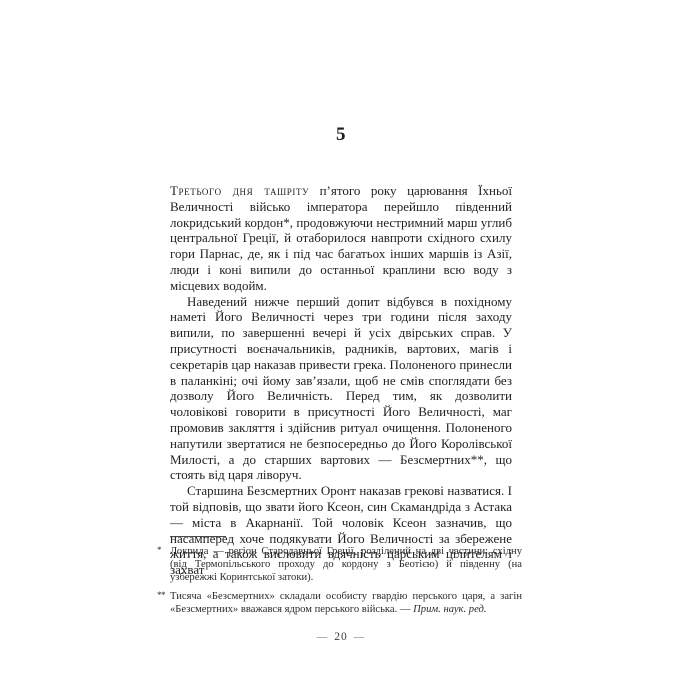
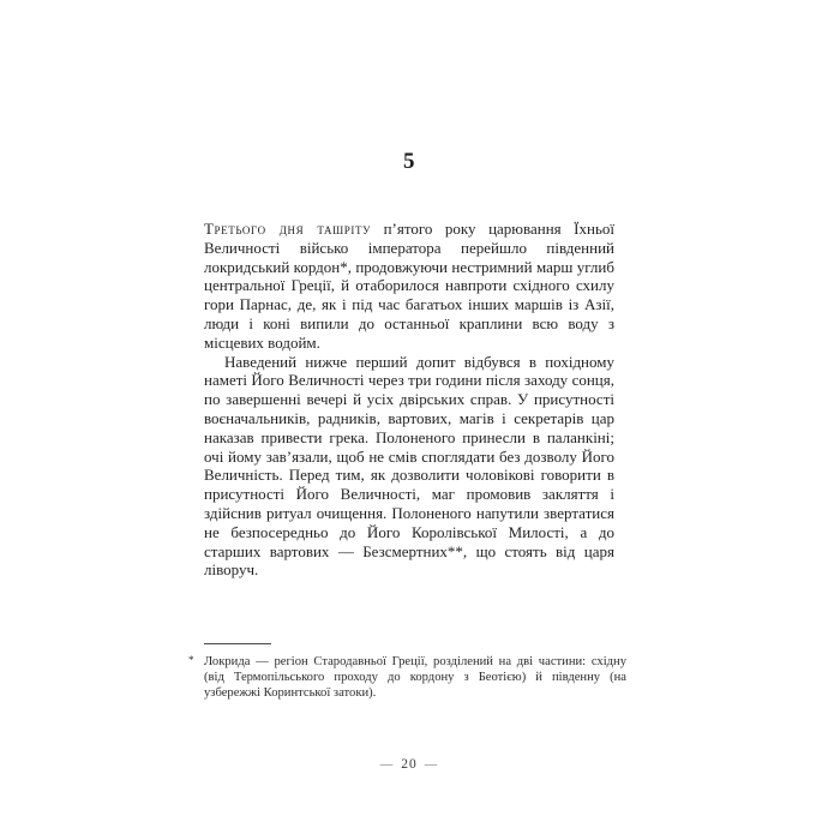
  5
  Третього дня ташріту п’ятого року царювання Їхньої Величності військо імператора перейшло південний локридський кордон*, продовжуючи нестримний марш углиб центральної Греції, й отаборилося навпроти східного схилу гори Парнас, де, як і під час багатьох інших маршів із Азії, люди і коні випили до останньої краплини всю воду з місцевих водойм.
- Наведений нижче перший допит відбувся в похідному наметі Його Величності через три години після заходу випили, по завершенні вечері й усіх двірських справ. У присутності воєначальників, радників, вартових, магів і секретарів цар наказав привести грека. Полоненого принесли в паланкіні; очі йому зав’язали, щоб не смів споглядати без дозволу Його Величність. Перед тим, як дозволити чоловікові говорити в присутності Його Величності, маг промовив закляття і здійснив ритуал очищення. Полоненого напутили звертатися не безпосередньо до Його Королівської Милості, а до старших вартових — Безсмертних**, що стоять від царя ліворуч.
+ Наведений нижче перший допит відбувся в похідному наметі Його Величності через три години після заходу сонця, по завершенні вечері й усіх двірських справ. У присутності воєначальників, радників, вартових, магів і секретарів цар наказав привести грека. Полоненого принесли в паланкіні; очі йому зав’язали, щоб не смів споглядати без дозволу Його Величність. Перед тим, як дозволити чоловікові говорити в присутності Його Величності, маг промовив закляття і здійснив ритуал очищення. Полоненого напутили звертатися не безпосередньо до Його Королівської Милості, а до старших вартових — Безсмертних**, що стоять від царя ліворуч.
- Старшина Безсмертних Оронт наказав грекові назватися. І той відповів, що звати його Ксеон, син Скамандріда з Астака — міста в Акарнанії. Той чоловік Ксеон зазначив, що насамперед хоче подякувати Його Величності за збережене життя, а також висловити вдячність царським цілителям і захват
  *
  Локрида — регіон Стародавньої Греції, розділений на дві частини: східну (від Термопільського проходу до кордону з Беотією) й південну (на узбережжі Коринтської затоки).
- **
- Тисяча «Безсмертних» складали особисту гвардію перського царя, а загін «Безсмертних» вважався ядром перського війська. — Прим. наук. ред.
  — 20 —
